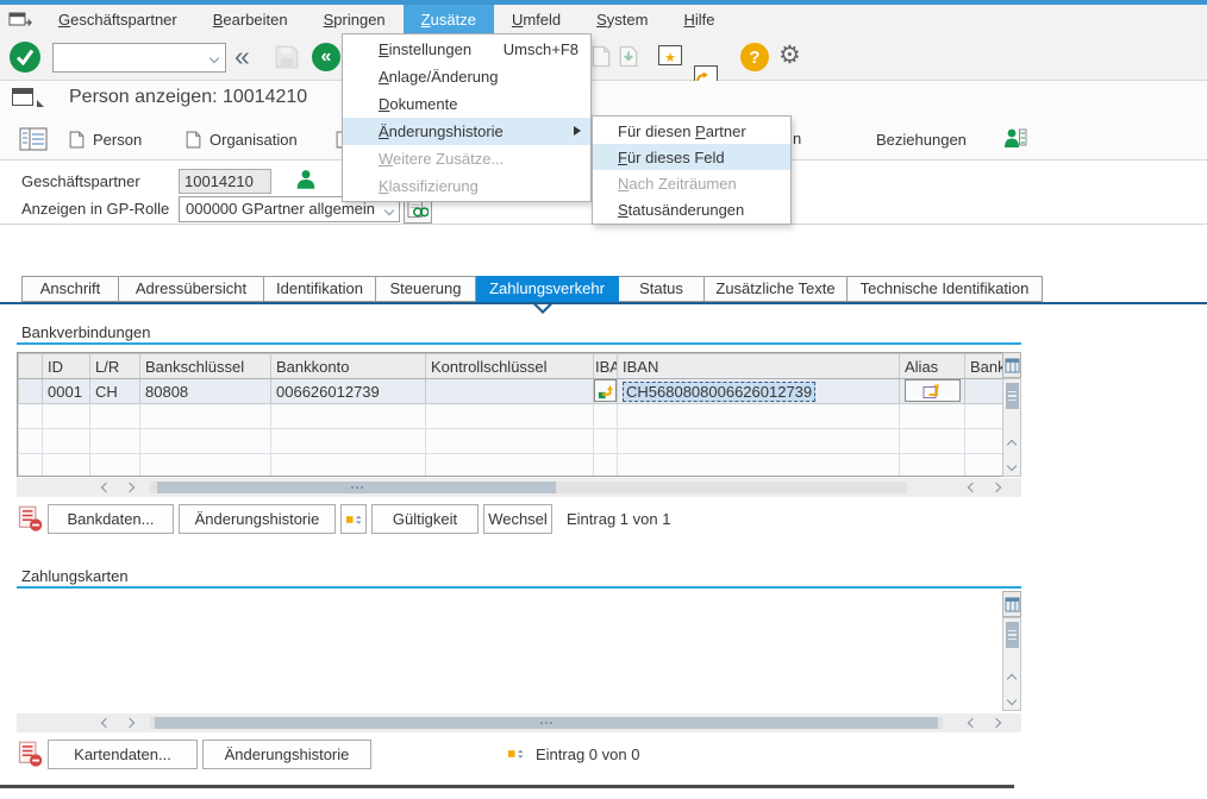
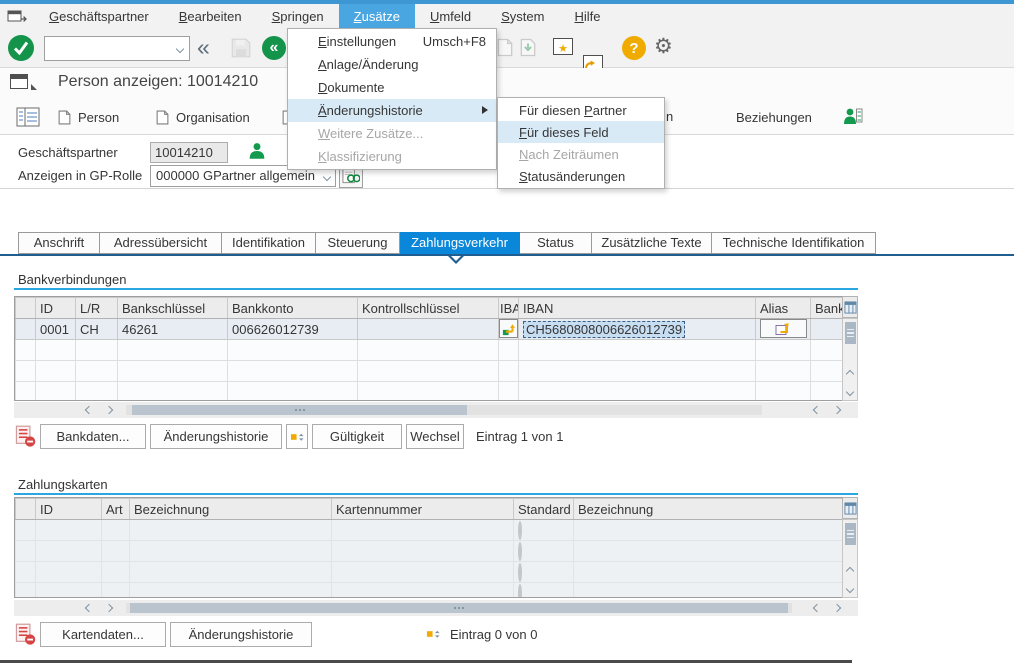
  G
  eschäftspartner
  B
  earbeiten
  S
  pringen
  Z
  usätze
  U
  mfeld
  S
  ystem
  H
  ilfe
  «
  «
  ★
  ?
  ⚙
  Person anzeigen: 10014210
  Person
  Organisation
  n
  Beziehungen
  Geschäftspartner
  10014210
  Anzeigen in GP-Rolle
  000000 GPartner allgemein
  Anschrift
  Adressübersicht
  Identifikation
  Steuerung
  Zahlungsverkehr
  Status
  Zusätzliche Texte
  Technische Identifikation
  Bankverbindungen
  	ID	L/R	Bankschlüssel	Bankkonto	Kontrollschlüssel	IBA	IBAN	Alias	Ban
- 	0001	CH	80808	006626012739			CH5680808006626012739
+ 	0001	CH	46261	006626012739			CH5680808006626012739
  Bankdaten...
  Änderungshistorie
  Gültigkeit
  Wechsel
  Eintrag 1 von 1
  Zahlungskarten
+ 	ID	Art	Bezeichnung	Kartennummer	Standard	Bezeichnung
  Kartendaten...
  Änderungshistorie
  Eintrag 0 von 0
  Einstellungen
  Umsch+F8
  Anlage/Änderung
  Dokumente
  Änderungshistorie
  Weitere Zusätze...
  Klassifizierung
  Für diesen Partner
  Für dieses Feld
  Nach Zeiträumen
  Statusänderungen
